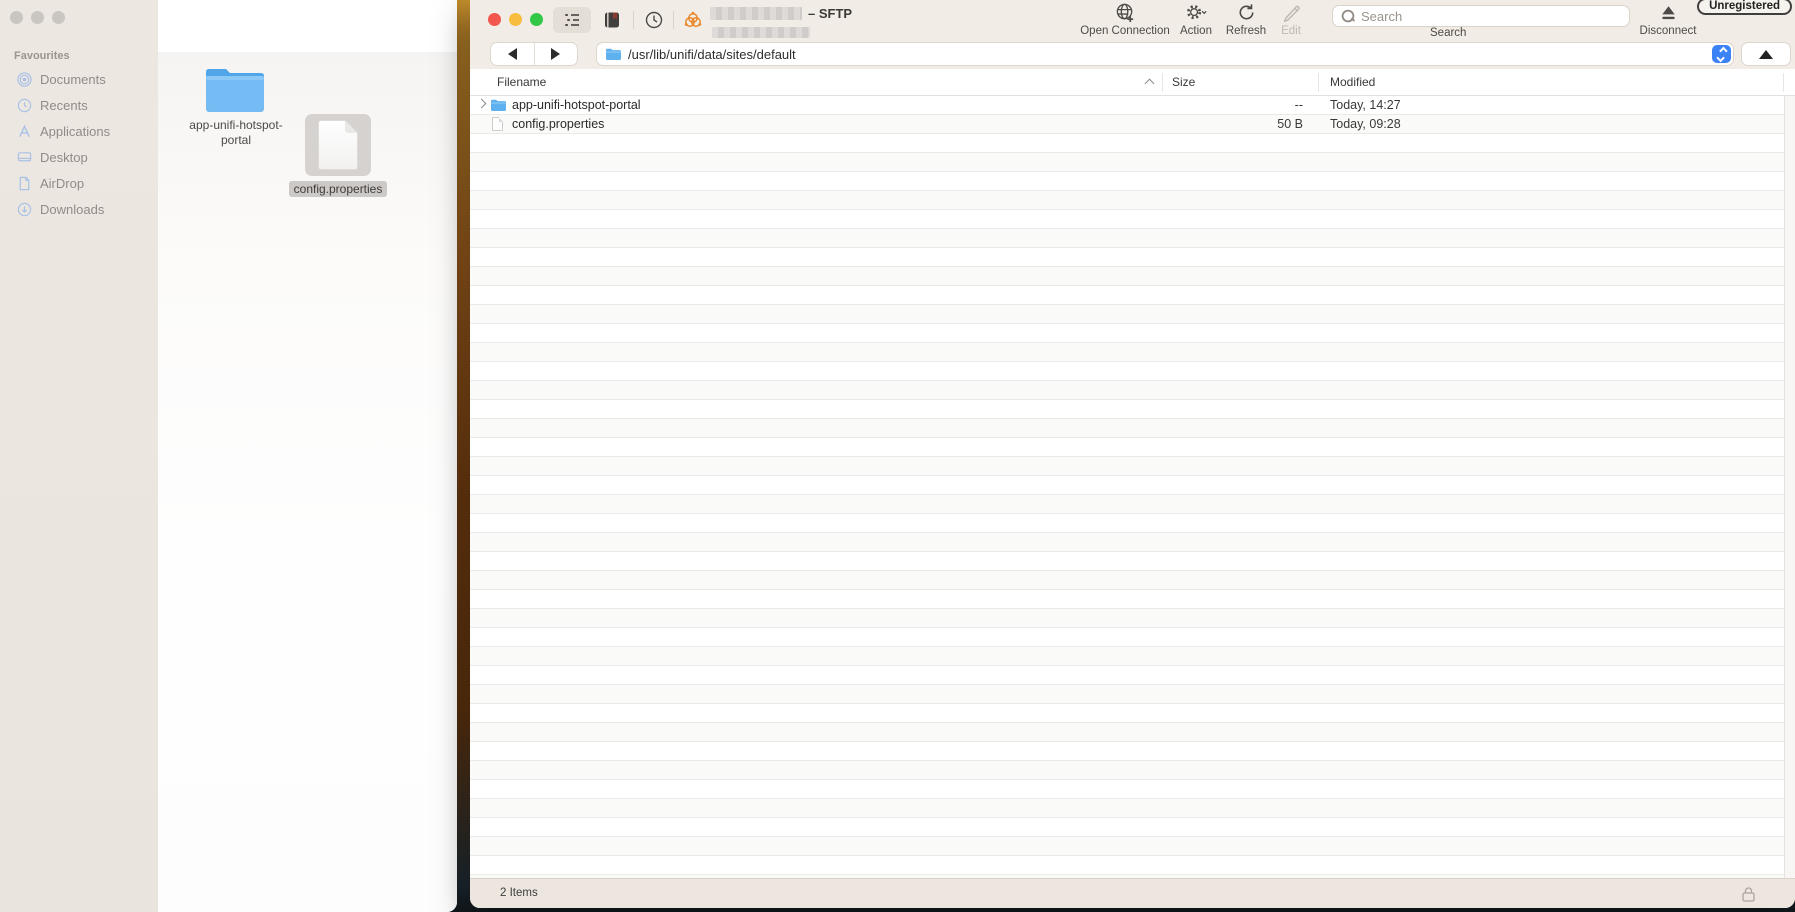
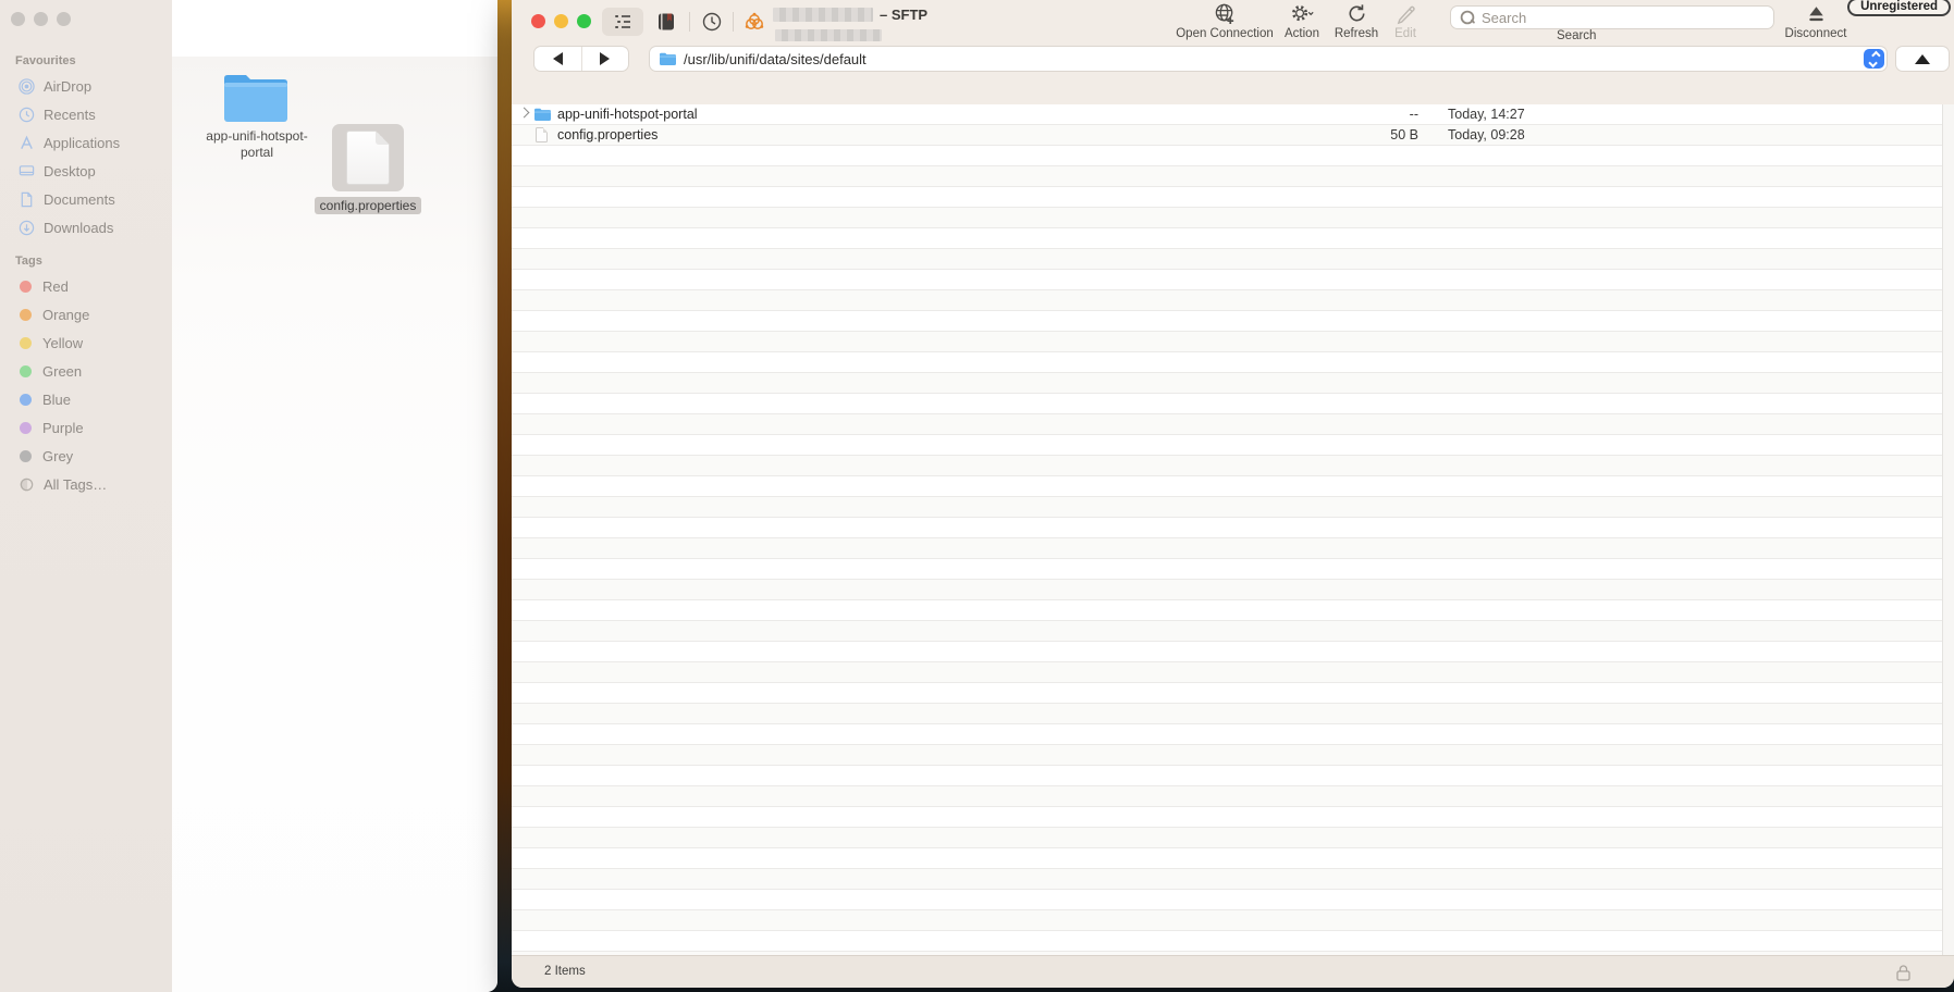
  Favourites
- Documents
+ AirDrop
  Recents
  Applications
  Desktop
- AirDrop
+ Documents
  Downloads
+ Tags
+ Red
+ Orange
+ Yellow
+ Green
+ Blue
+ Purple
+ Grey
+ All Tags…
  app-unifi-hotspot-portal
  config.properties
  – SFTP
  Open Connection
  Action
  Refresh
  Edit
  Search
  Search
  Disconnect
  Unregistered
  /usr/lib/unifi/data/sites/default
- Filename
- Size
- Modified
  app-unifi-hotspot-portal
  --
  Today, 14:27
  config.properties
  50 B
  Today, 09:28
  2 Items
